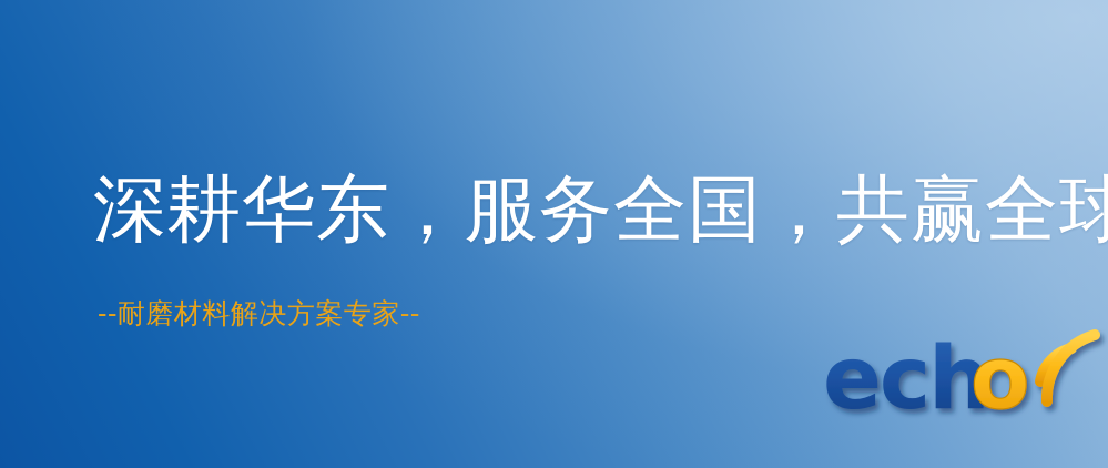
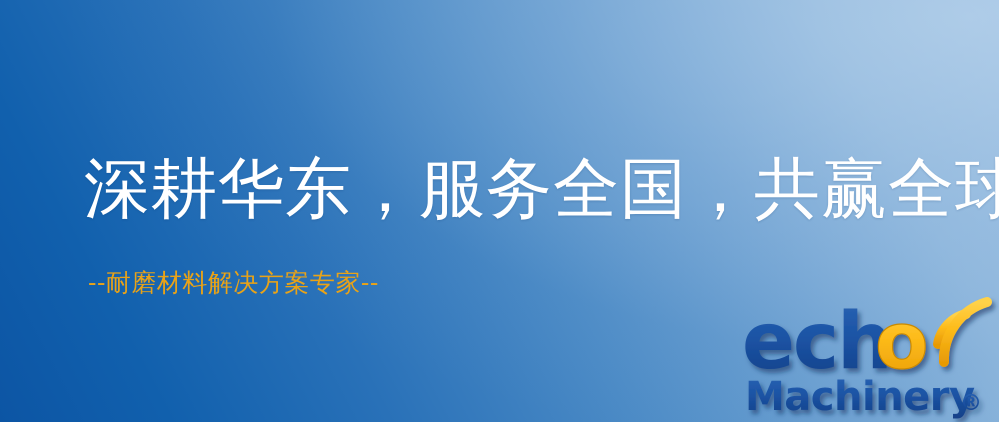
  深耕华东，服务全国，共赢全球
  --耐磨材料解决方案专家--
  ech
  o
+ Machinery
+ ®
